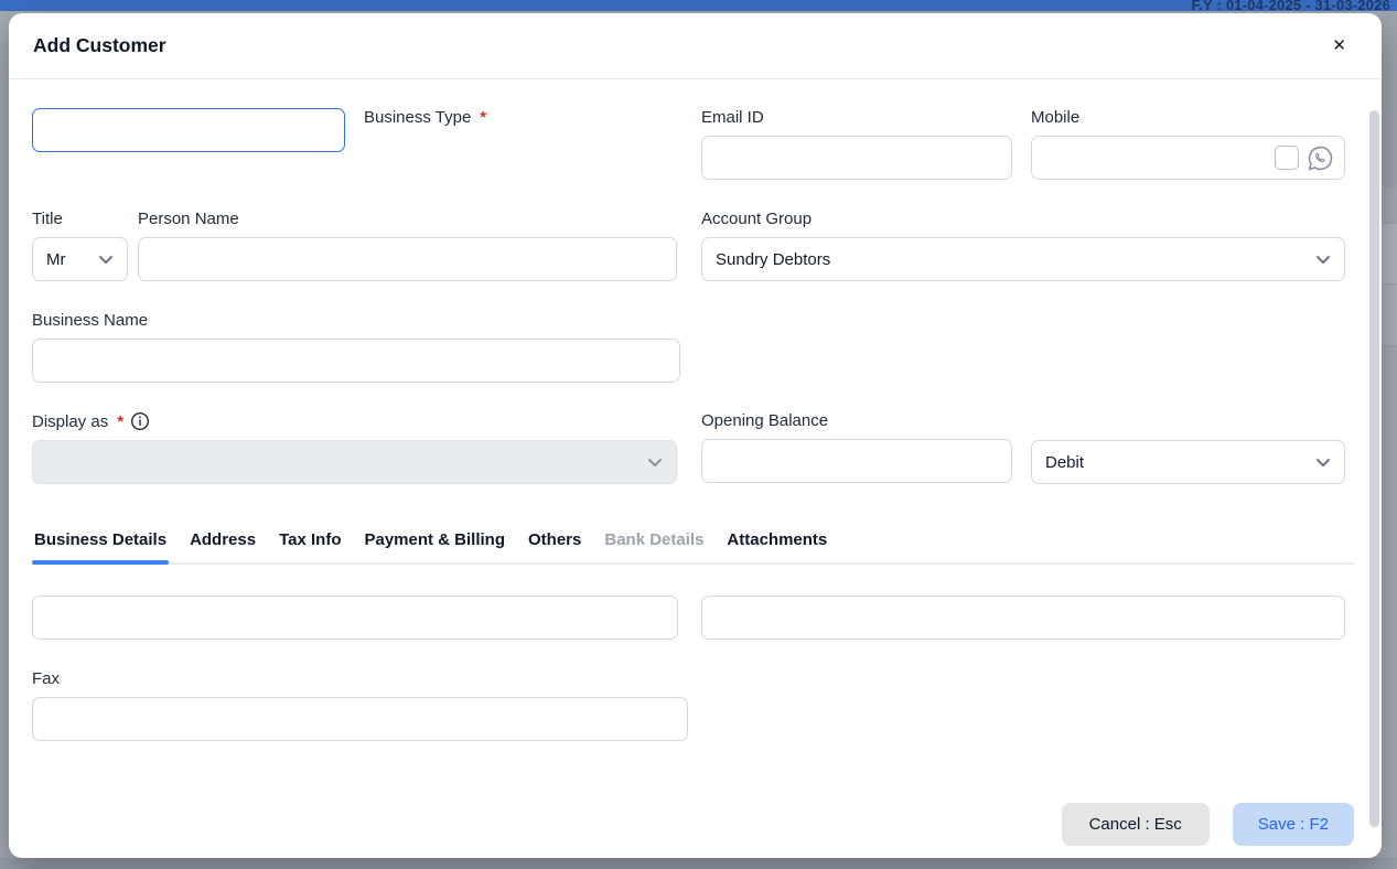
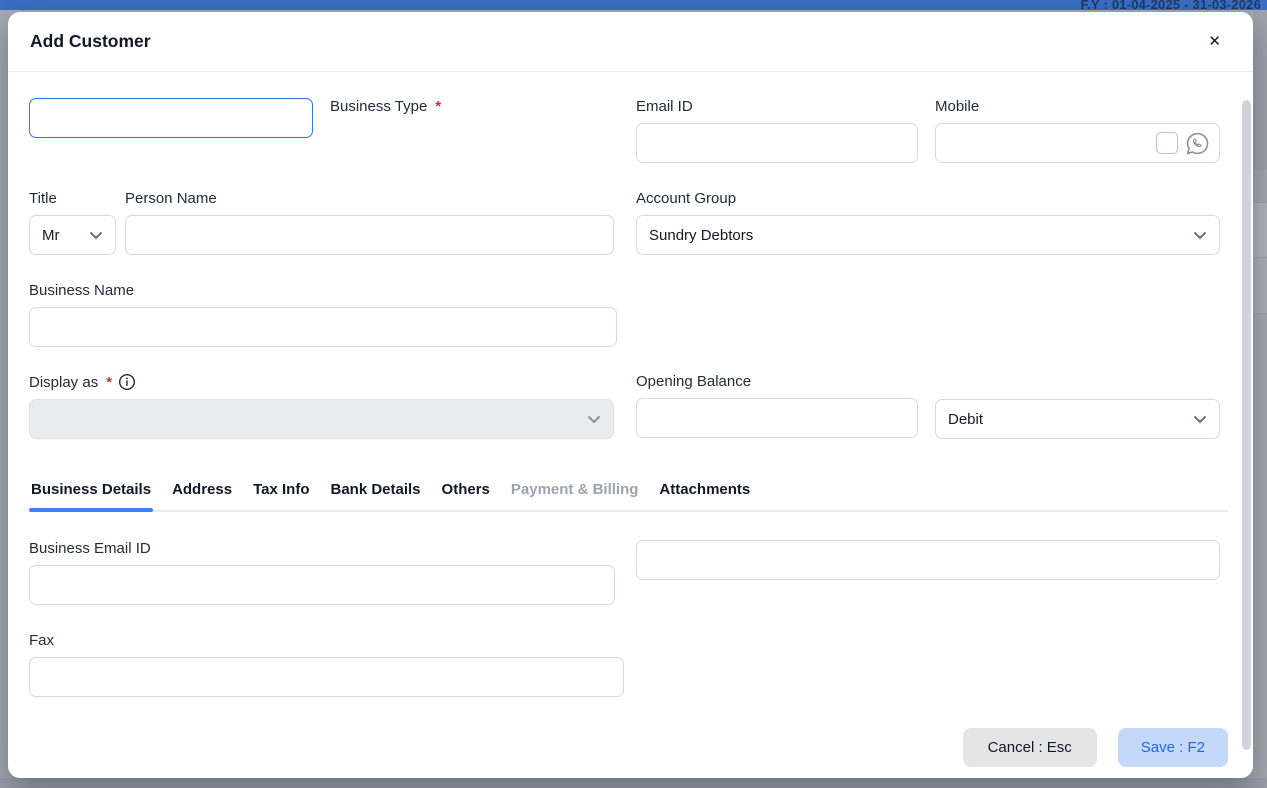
  F.Y : 01-04-2025 - 31-03-2026
  Add Customer
  ✕
  Business Type
  *
  Email ID
  Mobile
  Title
  Mr
  Person Name
  Account Group
  Sundry Debtors
  Business Name
  Display as
  *
  Opening Balance
  Debit
  Business Details
  Address
  Tax Info
- Payment & Billing
+ Bank Details
  Others
- Bank Details
+ Payment & Billing
  Attachments
+ Business Email ID
  Fax
  Cancel : Esc
  Save : F2
